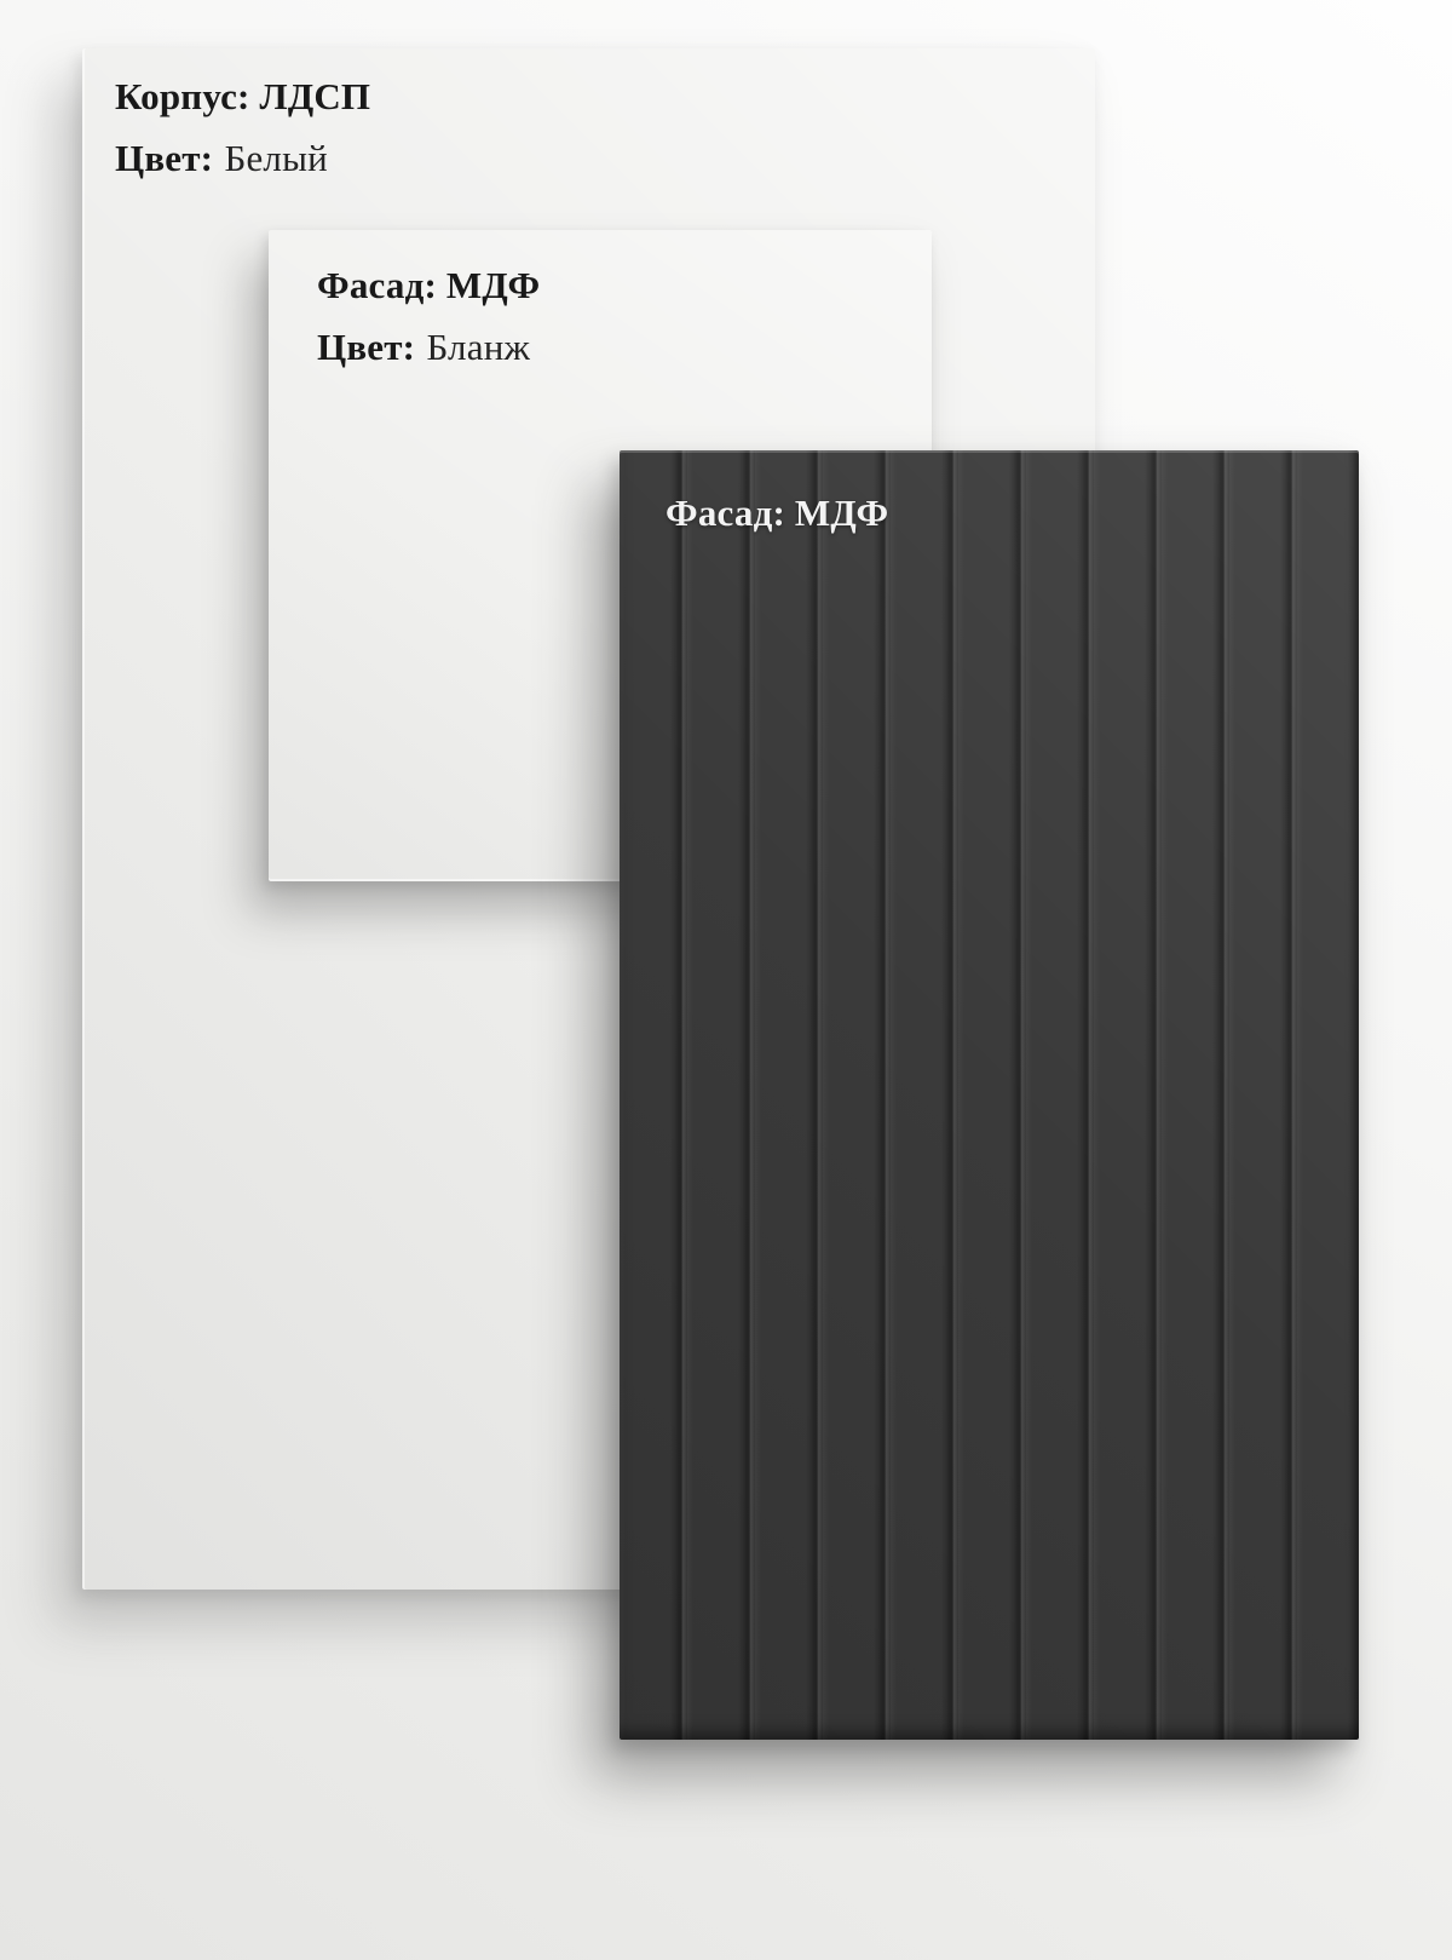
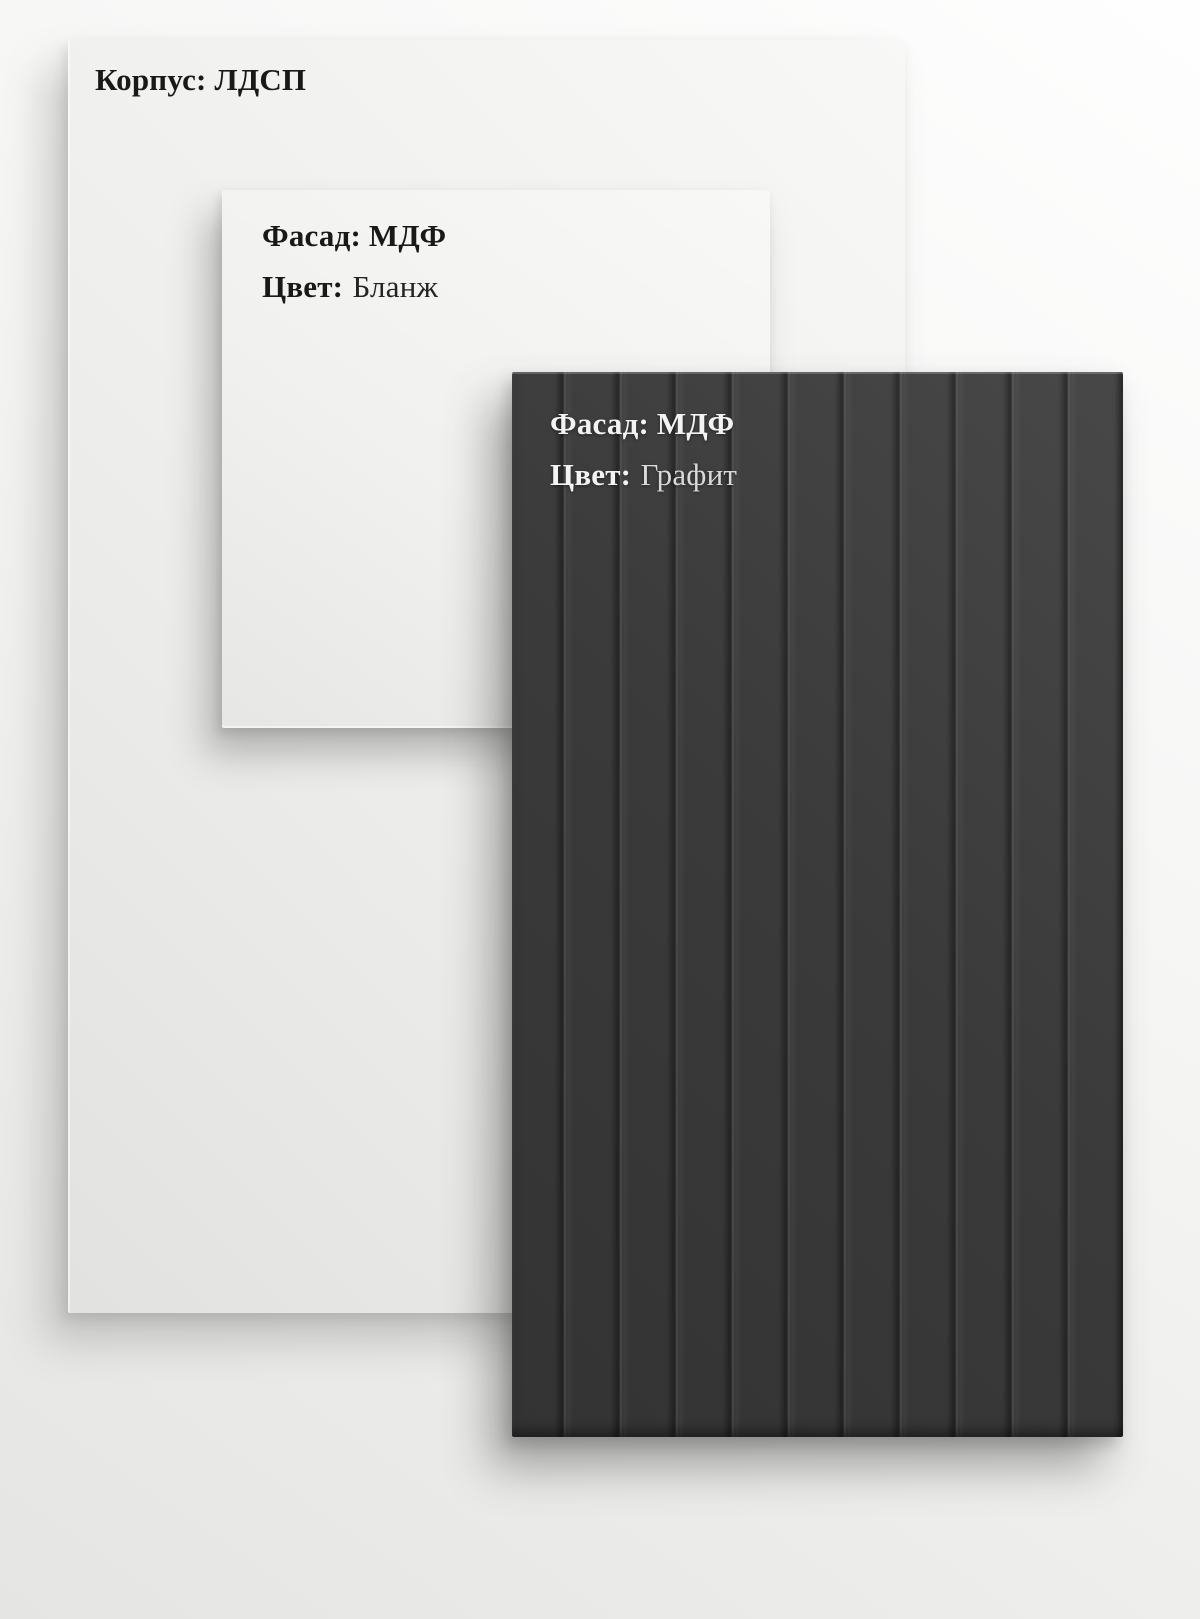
  Корпус: ЛДСП
- Цвет: Белый
  Фасад: МДФ
  Цвет: Бланж
  Фасад: МДФ
+ Цвет: Графит
